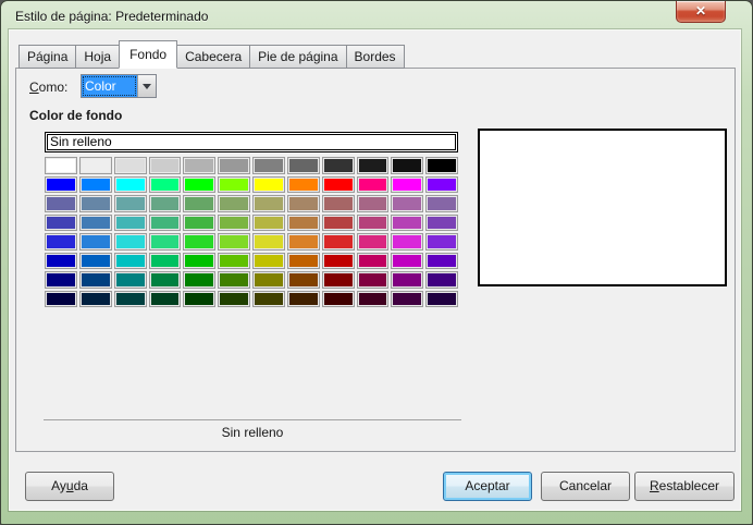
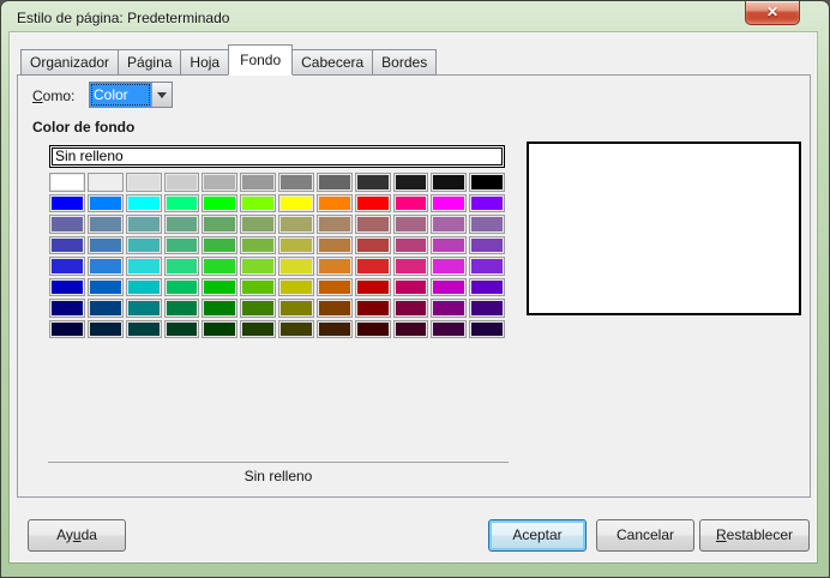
  Estilo de página: Predeterminado
  ✕
+ Organizador
  Página
  Hoja
  Fondo
  Cabecera
- Pie de página
  Bordes
  Como:
  Color
  Color de fondo
  Sin relleno
  Sin relleno
  Ayuda
  Aceptar
  Cancelar
  Restablecer
